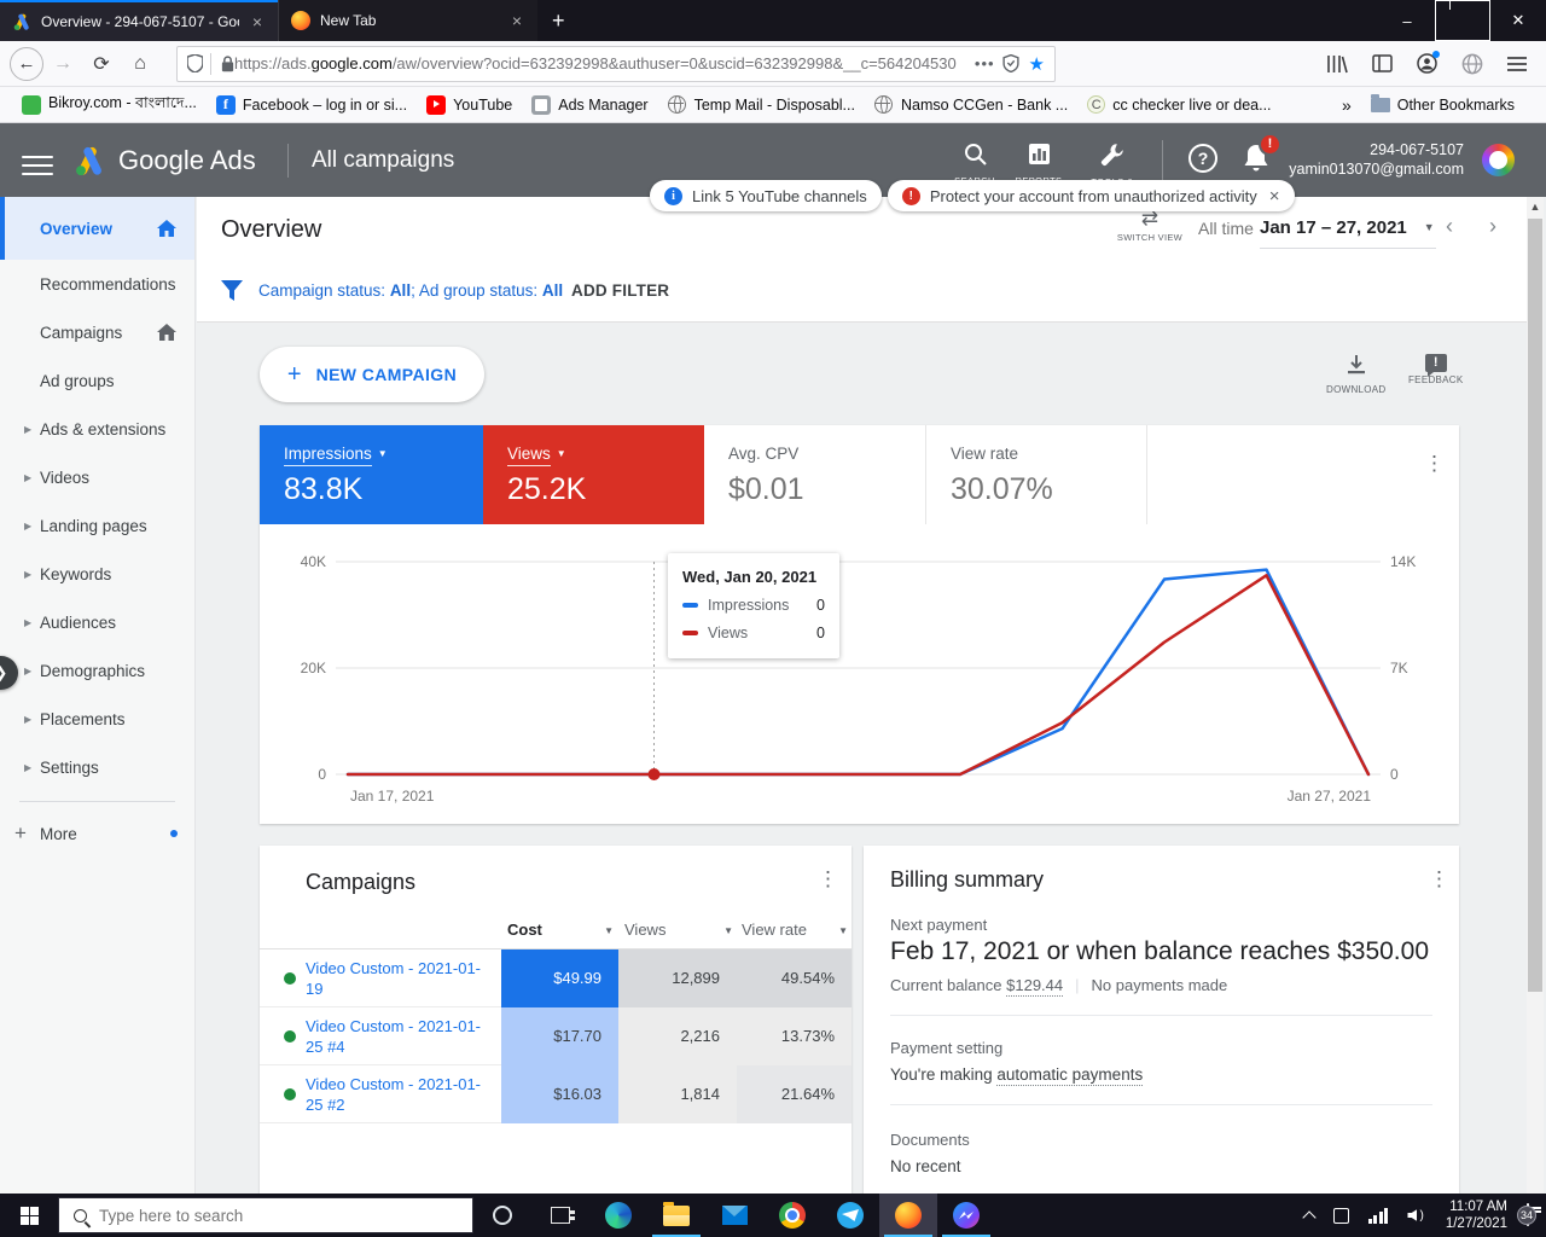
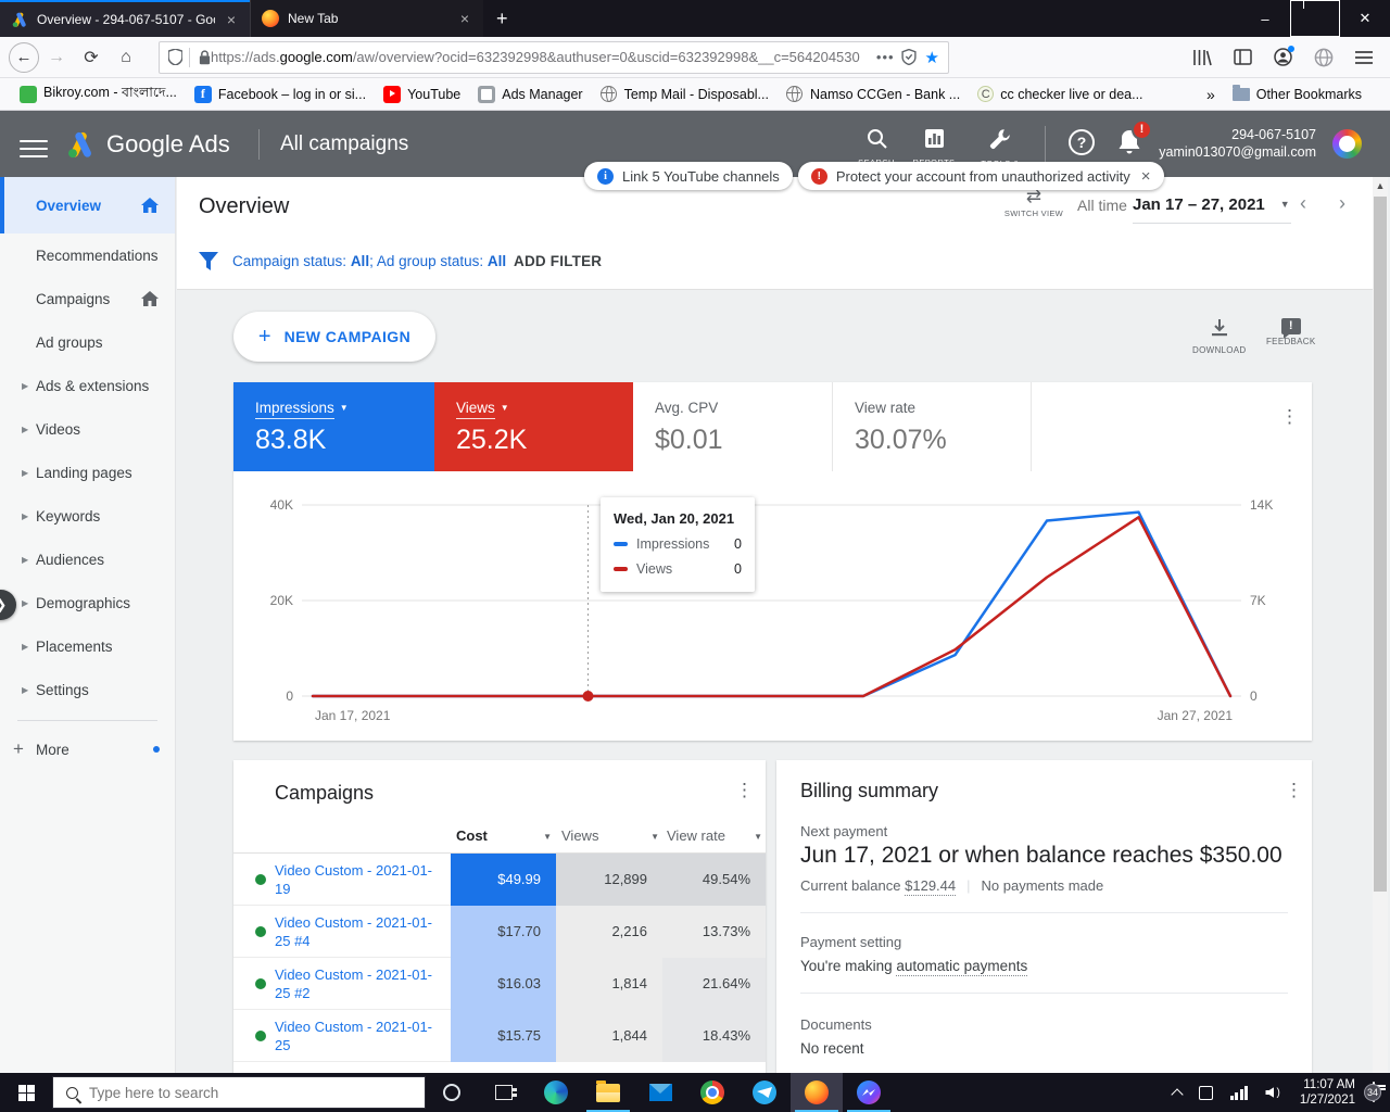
  Overview - 294-067-5107 - Go
  ×
  New Tab
  ×
  +
  –
  ✕
  ←
  →
  ⟳
  ⌂
  https://ads.google.com/aw/overview?ocid=632392998&authuser=0&uscid=632392998&__c=564204530
  •••
  ★
  Bikroy.com - বাংলাদে...
  f
  Facebook – log in or si...
  YouTube
  Ads Manager
  Temp Mail - Disposabl...
  Namso CCGen - Bank ...
  C
  cc checker live or dea...
  »
  Other Bookmarks
  Google Ads
  All campaigns
  ?
  !
  294-067-5107
  yamin013070@gmail.com
  i
  Link 5 YouTube channels
  !
  Protect your account from unauthorized activity
  ×
  Overview
  Recommendations
  Campaigns
  Ad groups
  ▶
  Ads & extensions
  ▶
  Videos
  ▶
  Landing pages
  ▶
  Keywords
  ▶
  Audiences
  ▶
  Demographics
  ▶
  Placements
  ▶
  Settings
  +
  More
  ❯
  Overview
  ⇄
  SWITCH VIEW
  All time
  Jan 17 – 27, 2021 ▼
  ‹
  ›
  Campaign status: All; Ad group status: All
  ADD FILTER
  +
  NEW CAMPAIGN
  DOWNLOAD
  !
  FEEDBACK
  Impressions ▼
  83.8K
  Views ▼
  25.2K
  Avg. CPV
  $0.01
  View rate
  30.07%
  ⋮
  40K
  20K
  0
  14K
  7K
  0
  Jan 17, 2021
  Jan 27, 2021
  Wed, Jan 20, 2021
  Impressions
  0
  Views
  0
  Campaigns
  ⋮
  Cost
  ▼
  Views
  ▼
  View rate
  ▼
  Video Custom - 2021-01-19
  $49.99
  12,899
  49.54%
  Video Custom - 2021-01-25 #4
  $17.70
  2,216
  13.73%
  Video Custom - 2021-01-25 #2
  $16.03
  1,814
  21.64%
+ Video Custom - 2021-01-25
+ $15.75
+ 1,844
+ 18.43%
  Billing summary
  ⋮
  Next payment
- Feb 17, 2021 or when balance reaches $350.00
+ Jun 17, 2021 or when balance reaches $350.00
  Current balance $129.44 | No payments made
  Payment setting
  You're making automatic payments
  Documents
  No recent
  ▲
  Type here to search
  )
  11:07 AM
  1/27/2021
  34
